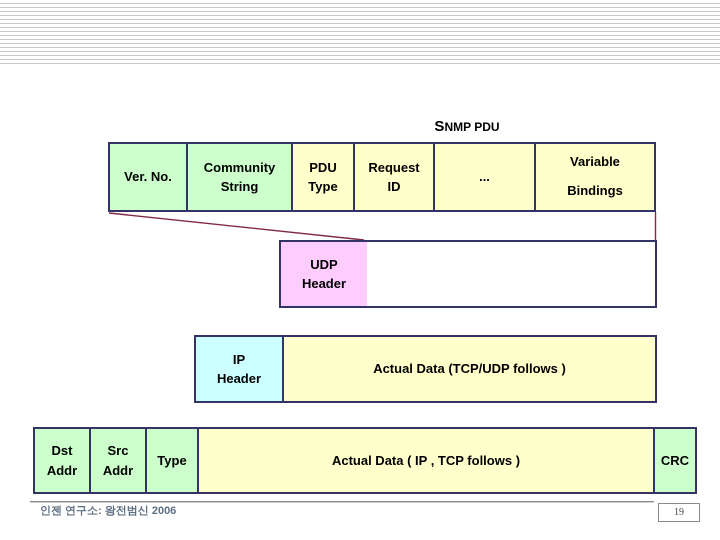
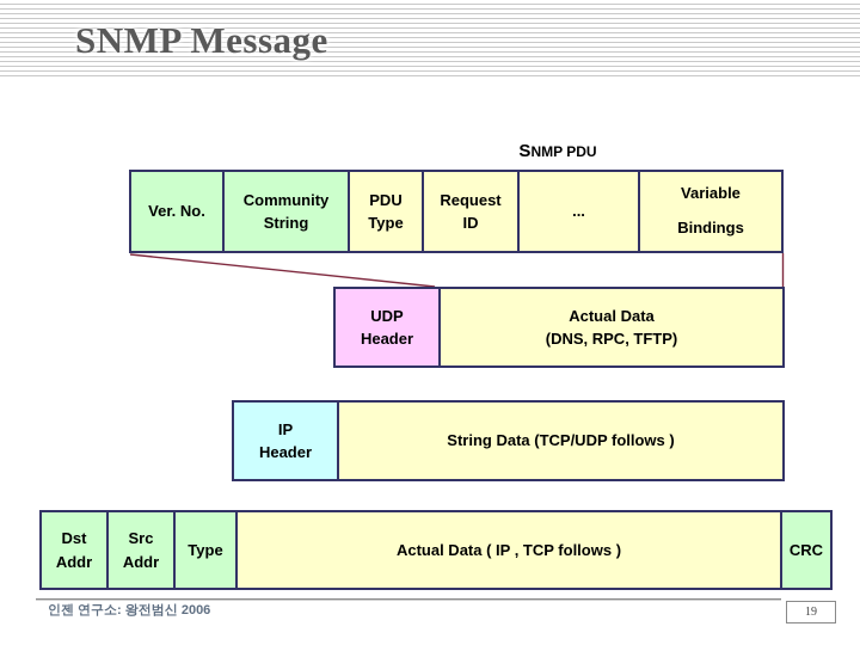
+ SNMP Message
  SNMP PDU
  Ver. No.
  Community
  String
  PDU
  Type
  Request
  ID
  ...
  Variable
  Bindings
  UDP
  Header
+ Actual Data
+ (DNS, RPC, TFTP)
  IP
  Header
- Actual Data (TCP/UDP follows )
+ String Data (TCP/UDP follows )
  Dst
  Addr
  Src
  Addr
  Type
  Actual Data ( IP , TCP follows )
  CRC
  인젠 연구소: 왕전범신 2006
  19
